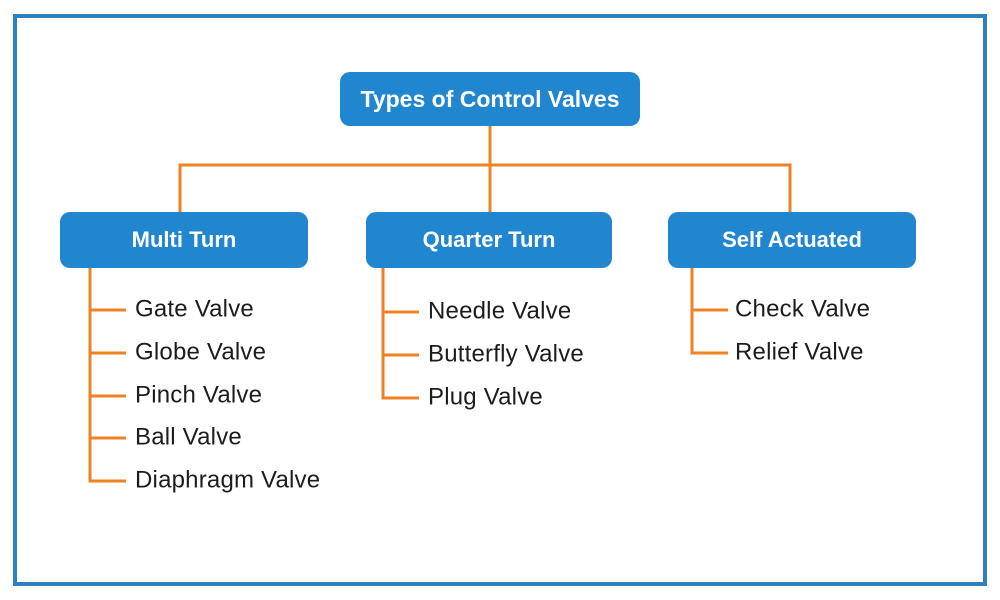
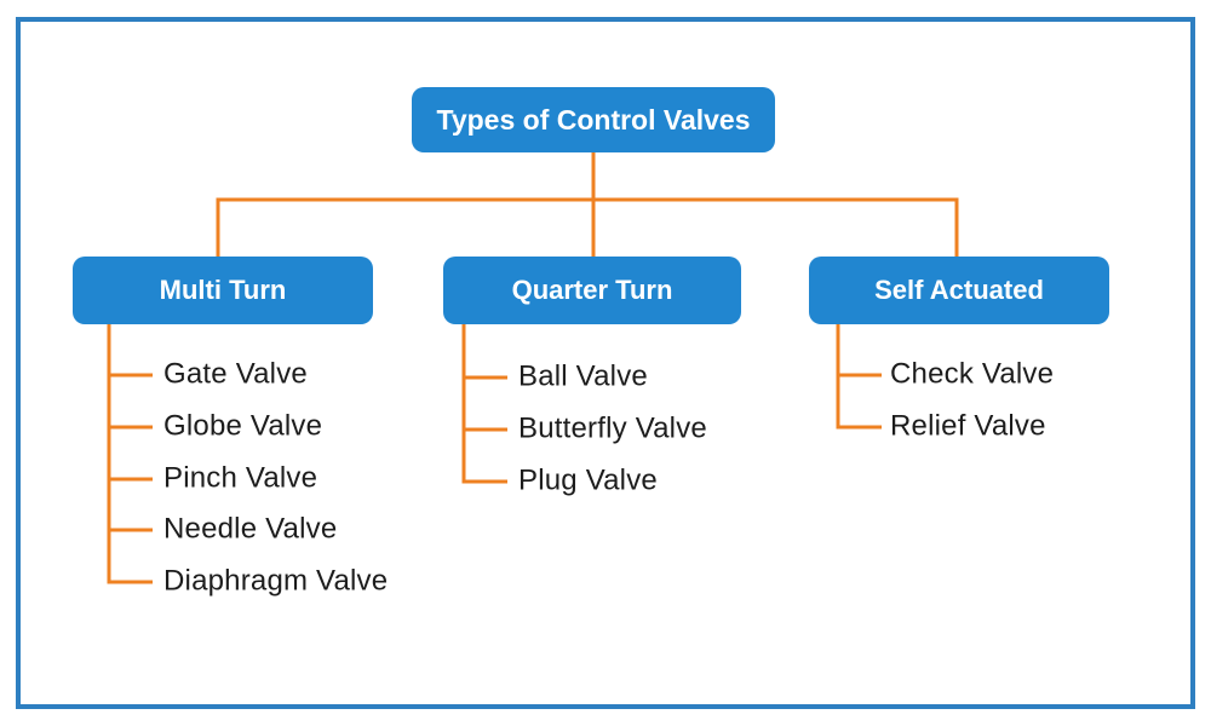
  Types of Control Valves
  Multi Turn
  Quarter Turn
  Self Actuated
  Gate Valve
  Globe Valve
  Pinch Valve
- Ball Valve
+ Needle Valve
  Diaphragm Valve
- Needle Valve
+ Ball Valve
  Butterfly Valve
  Plug Valve
  Check Valve
  Relief Valve
